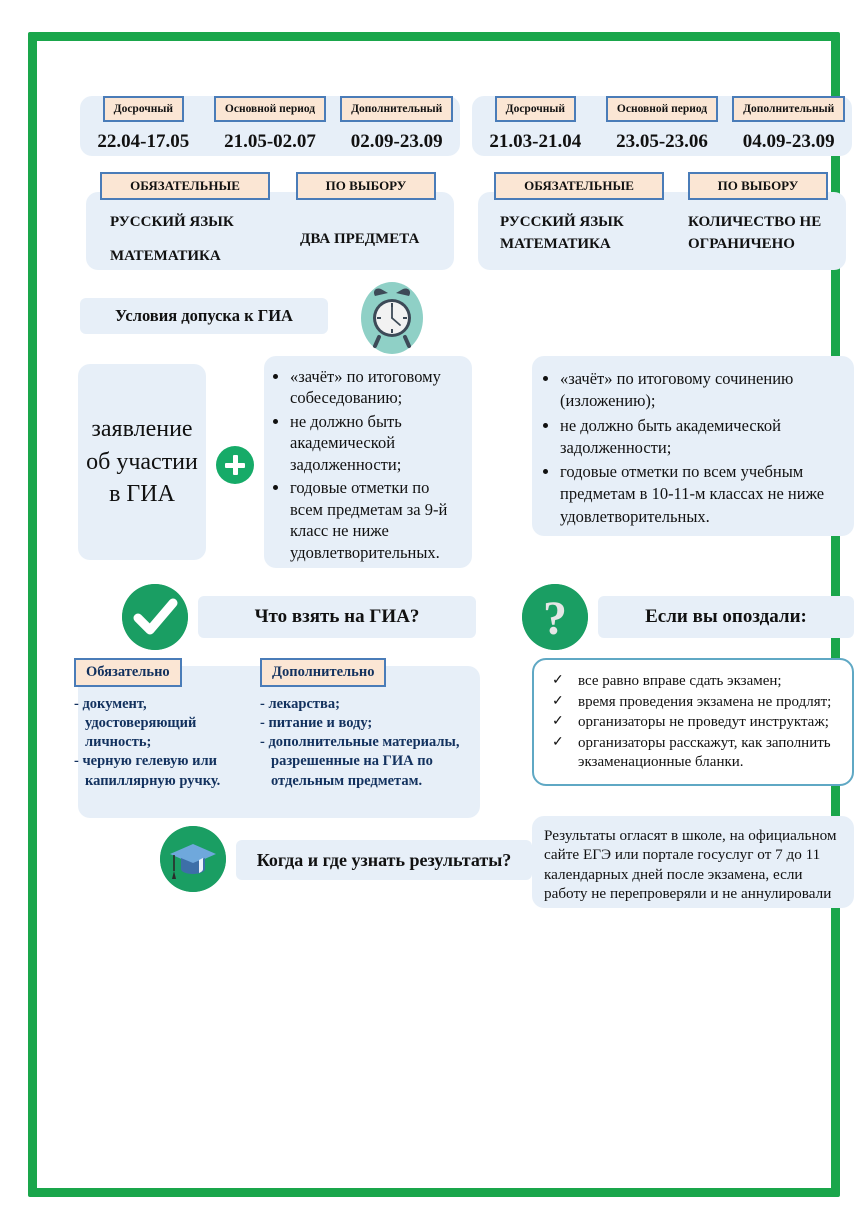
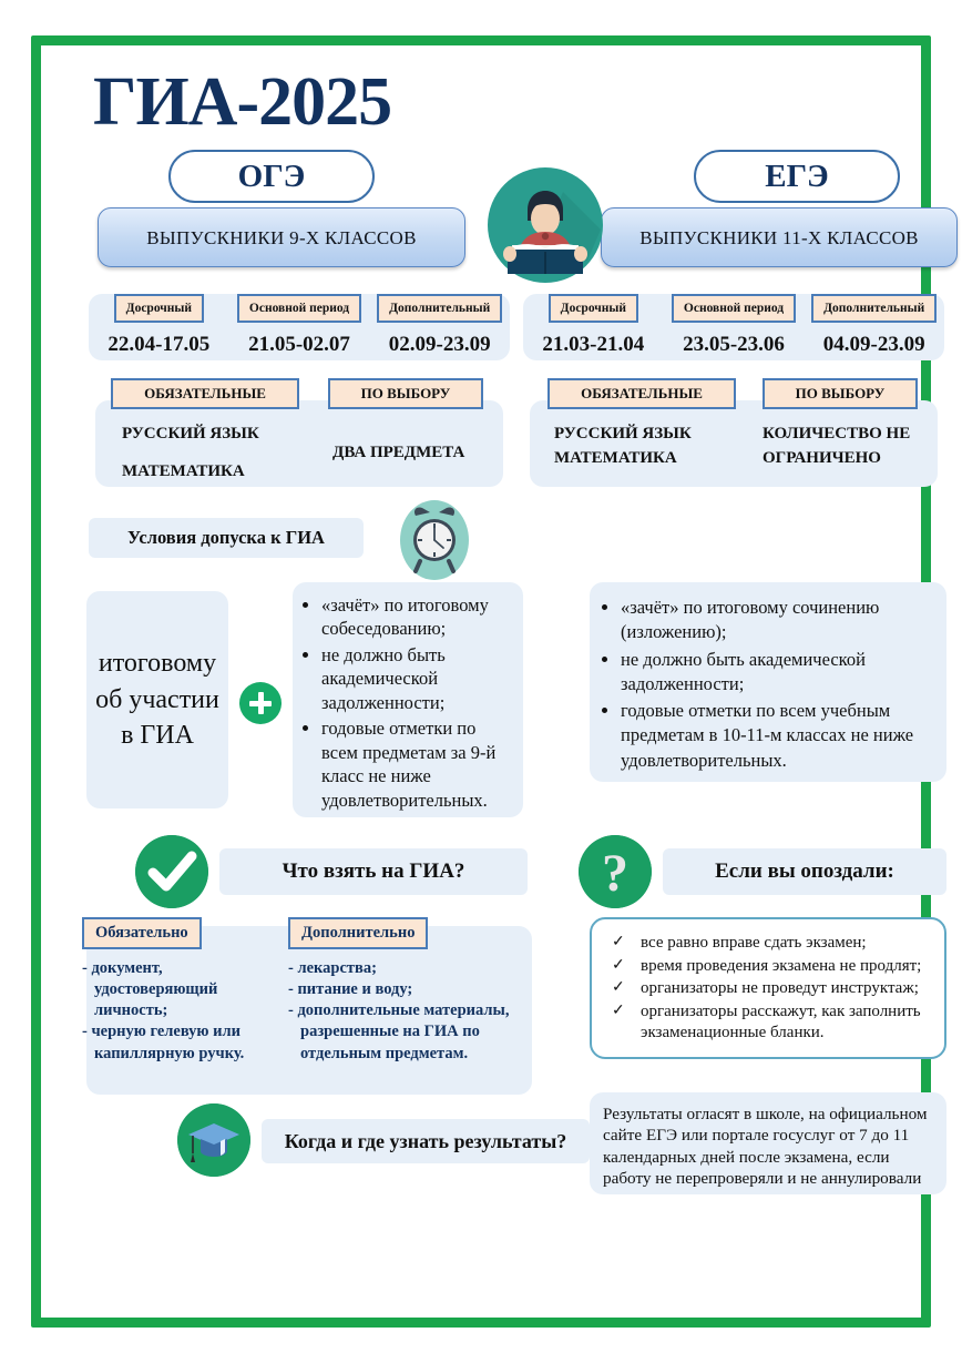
+ ГИА-2025
+ ОГЭ
+ ЕГЭ
+ ВЫПУСКНИКИ 9-Х КЛАССОВ
+ ВЫПУСКНИКИ 11-Х КЛАССОВ
  Досрочный
  22.04-17.05
  Основной период
  21.05-02.07
  Дополнительный
  02.09-23.09
  Досрочный
  21.03-21.04
  Основной период
  23.05-23.06
  Дополнительный
  04.09-23.09
  ОБЯЗАТЕЛЬНЫЕ
  ПО ВЫБОРУ
  РУССКИЙ ЯЗЫК
  МАТЕМАТИКА
  ДВА ПРЕДМЕТА
  ОБЯЗАТЕЛЬНЫЕ
  ПО ВЫБОРУ
  РУССКИЙ ЯЗЫК
  МАТЕМАТИКА
  КОЛИЧЕСТВО НЕ
  ОГРАНИЧЕНО
  Условия допуска к ГИА
- заявление об участии в ГИА
+ итоговому об участии в ГИА
  «зачёт» по итоговому собеседованию;
  не должно быть академической задолженности;
  годовые отметки по всем предметам за 9-й класс не ниже удовлетворительных.
  «зачёт» по итоговому сочинению (изложению);
  не должно быть академической задолженности;
  годовые отметки по всем учебным предметам в 10-11-м классах не ниже удовлетворительных.
  Что взять на ГИА?
  ?
  Если вы опоздали:
  Обязательно
  - документ, удостоверяющий личность;
  - черную гелевую или капиллярную ручку.
  Дополнительно
  - лекарства;
  - питание и воду;
  - дополнительные материалы, разрешенные на ГИА по отдельным предметам.
  ✓
  все равно вправе сдать экзамен;
  ✓
  время проведения экзамена не продлят;
  ✓
  организаторы не проведут инструктаж;
  ✓
  организаторы расскажут, как заполнить экзаменационные бланки.
  Когда и где узнать результаты?
  Результаты огласят в школе, на официальном сайте ЕГЭ или портале госуслуг от 7 до 11 календарных дней после экзамена, если работу не перепроверяли и не аннулировали
